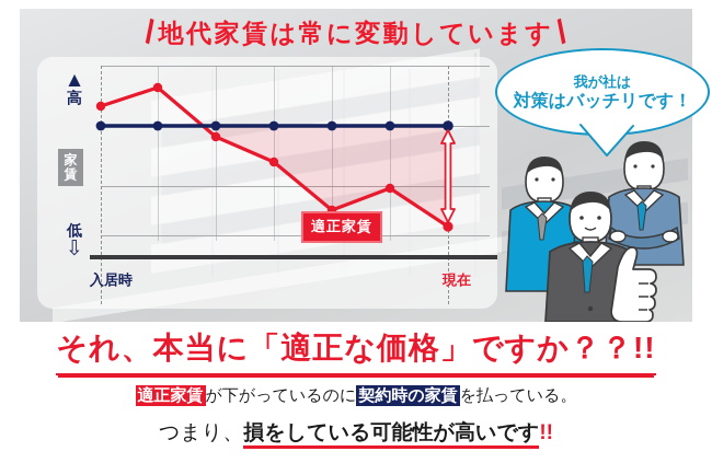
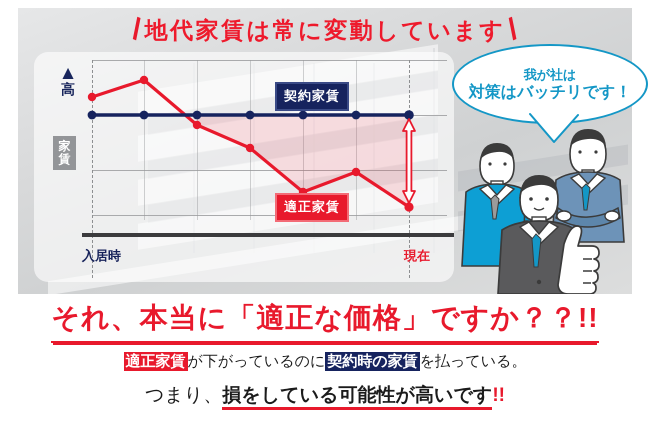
  地代家賃は常に変動しています
  ▲
  高
  家賃
- 低
- ⇩
  入居時
  現在
+ 契約家賃
  適正家賃
  我が社は
  対策はバッチリです！
  それ、本当に「適正な価格」ですか？？!!
  適正家賃が下がっているのに契約時の家賃を払っている。
  つまり、損をしている可能性が高いです!!
